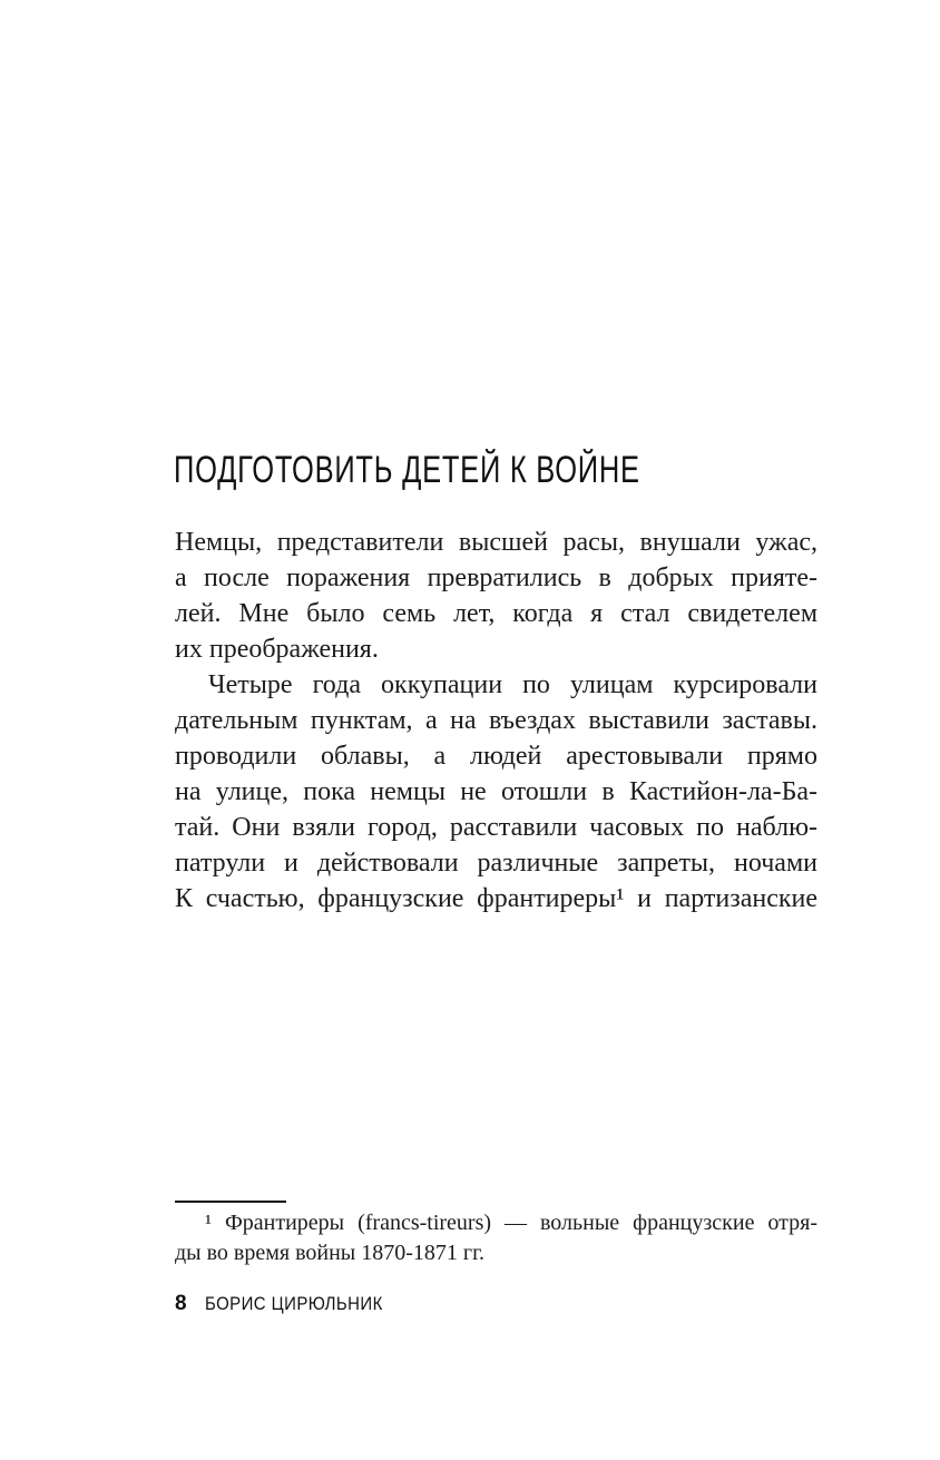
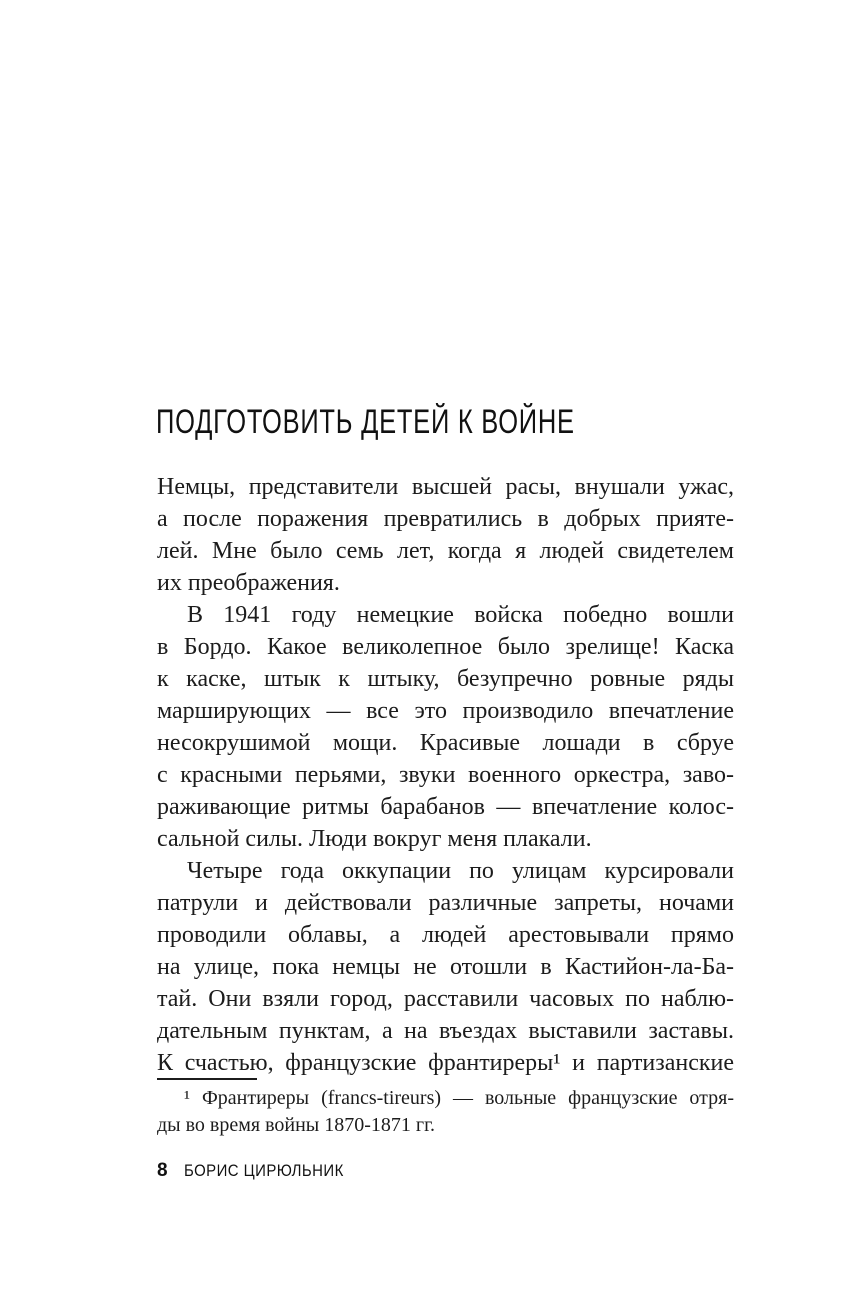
  ПОДГОТОВИТЬ ДЕТЕЙ К ВОЙНЕ
  Немцы, представители высшей расы, внушали ужас,
  а после поражения превратились в добрых прияте-
- лей. Мне было семь лет, когда я стал свидетелем
+ лей. Мне было семь лет, когда я людей свидетелем
  их преображения.
+ В 1941 году немецкие войска победно вошли
+ в Бордо. Какое великолепное было зрелище! Каска
+ к каске, штык к штыку, безупречно ровные ряды
+ марширующих — все это производило впечатление
+ несокрушимой мощи. Красивые лошади в сбруе
+ с красными перьями, звуки военного оркестра, заво-
+ раживающие ритмы барабанов — впечатление колос-
+ сальной силы. Люди вокруг меня плакали.
  Четыре года оккупации по улицам курсировали
- дательным пунктам, а на въездах выставили заставы.
+ патрули и действовали различные запреты, ночами
  проводили облавы, а людей арестовывали прямо
  на улице, пока немцы не отошли в Кастийон-ла-Ба-
  тай. Они взяли город, расставили часовых по наблю-
- патрули и действовали различные запреты, ночами
+ дательным пунктам, а на въездах выставили заставы.
  К счастью, французские франтиреры¹ и партизанские
  ¹ Франтиреры (francs-tireurs) — вольные французские отря-
  ды во время войны 1870-1871 гг.
  8
  БОРИС ЦИРЮЛЬНИК
